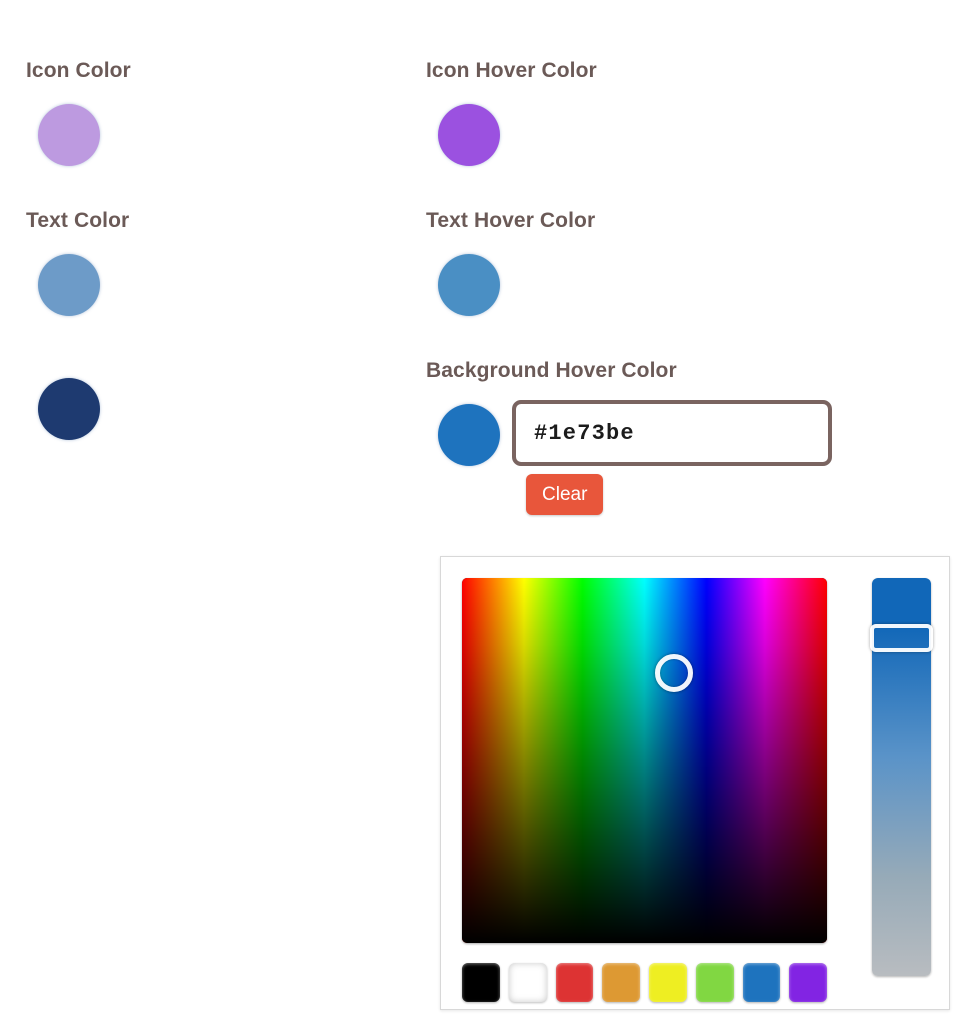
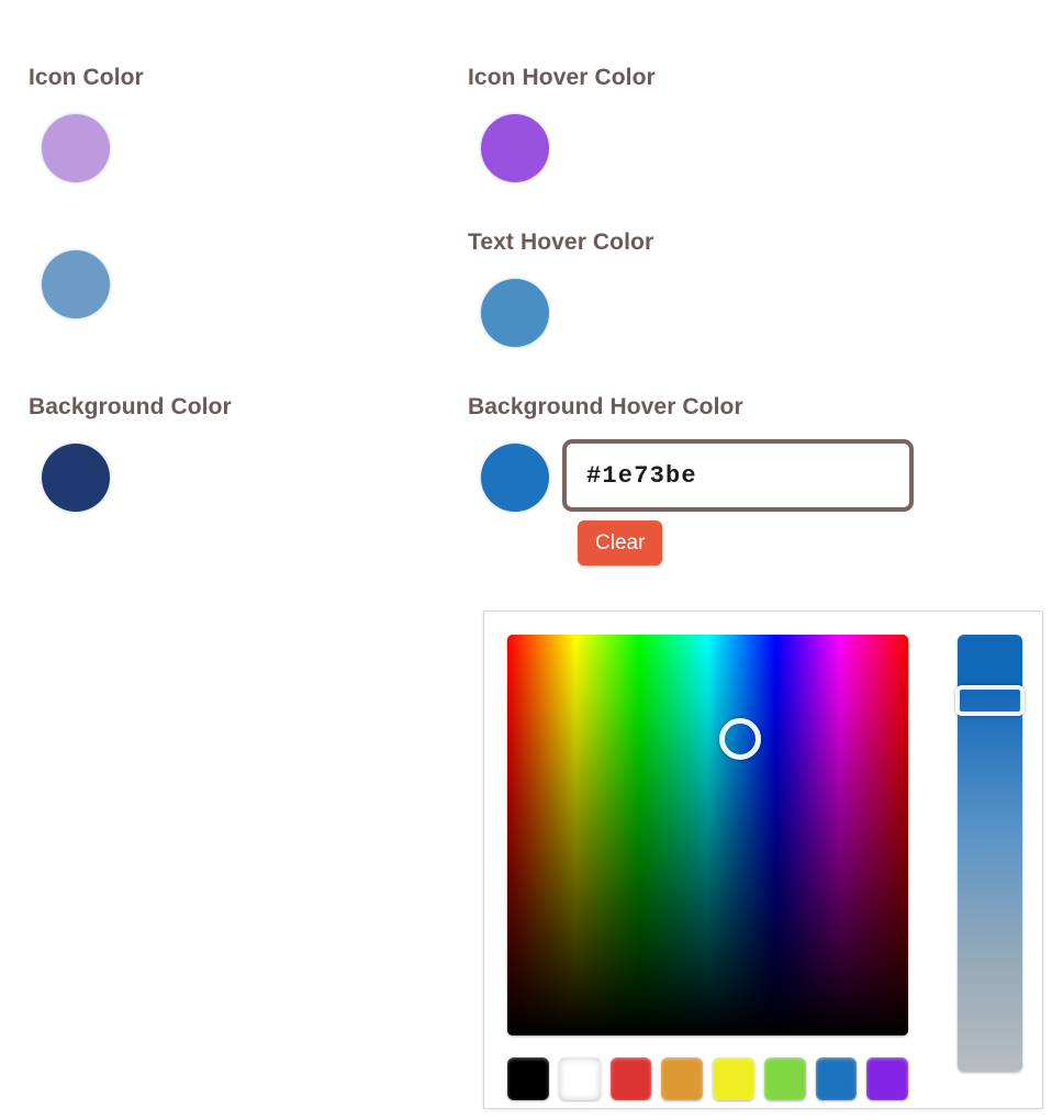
  Icon Color
  Icon Hover Color
- Text Color
  Text Hover Color
+ Background Color
  Background Hover Color
  #1e73be
  Clear
